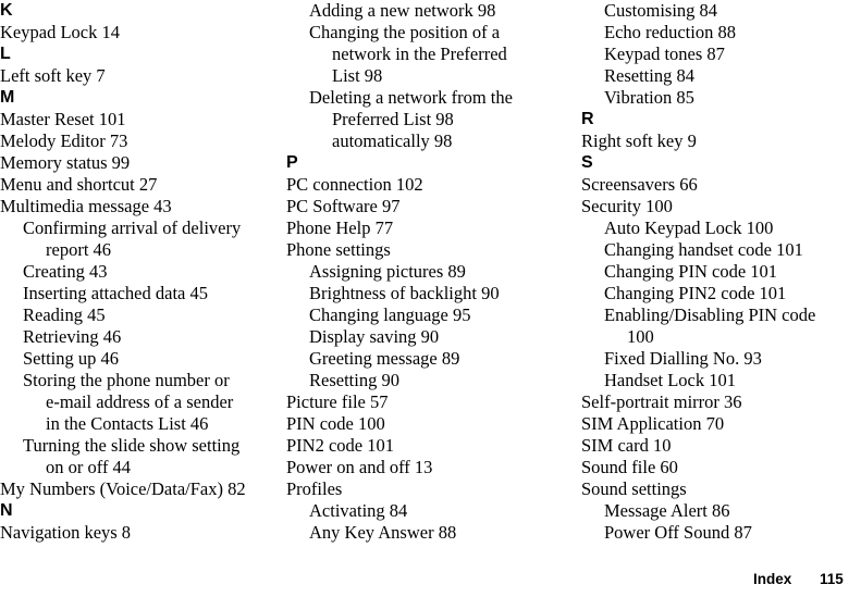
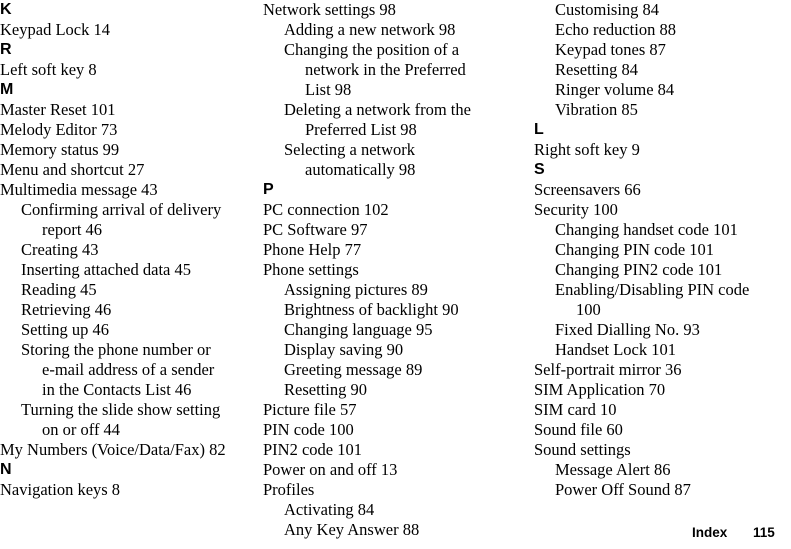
  K
  Keypad Lock 14
- L
+ R
- Left soft key 7
+ Left soft key 8
  M
  Master Reset 101
  Melody Editor 73
  Memory status 99
  Menu and shortcut 27
  Multimedia message 43
  Confirming arrival of delivery
  report 46
  Creating 43
  Inserting attached data 45
  Reading 45
  Retrieving 46
  Setting up 46
  Storing the phone number or
  e-mail address of a sender
  in the Contacts List 46
  Turning the slide show setting
  on or off 44
  My Numbers (Voice/Data/Fax) 82
  N
  Navigation keys 8
+ Network settings 98
  Adding a new network 98
  Changing the position of a
  network in the Preferred
  List 98
  Deleting a network from the
  Preferred List 98
+ Selecting a network
  automatically 98
  P
  PC connection 102
  PC Software 97
  Phone Help 77
  Phone settings
  Assigning pictures 89
  Brightness of backlight 90
  Changing language 95
  Display saving 90
  Greeting message 89
  Resetting 90
  Picture file 57
  PIN code 100
  PIN2 code 101
  Power on and off 13
  Profiles
  Activating 84
  Any Key Answer 88
  Customising 84
  Echo reduction 88
  Keypad tones 87
  Resetting 84
+ Ringer volume 84
  Vibration 85
- R
+ L
  Right soft key 9
  S
  Screensavers 66
  Security 100
- Auto Keypad Lock 100
  Changing handset code 101
  Changing PIN code 101
  Changing PIN2 code 101
  Enabling/Disabling PIN code
  100
  Fixed Dialling No. 93
  Handset Lock 101
  Self-portrait mirror 36
  SIM Application 70
  SIM card 10
  Sound file 60
  Sound settings
  Message Alert 86
  Power Off Sound 87
  Index
  115
